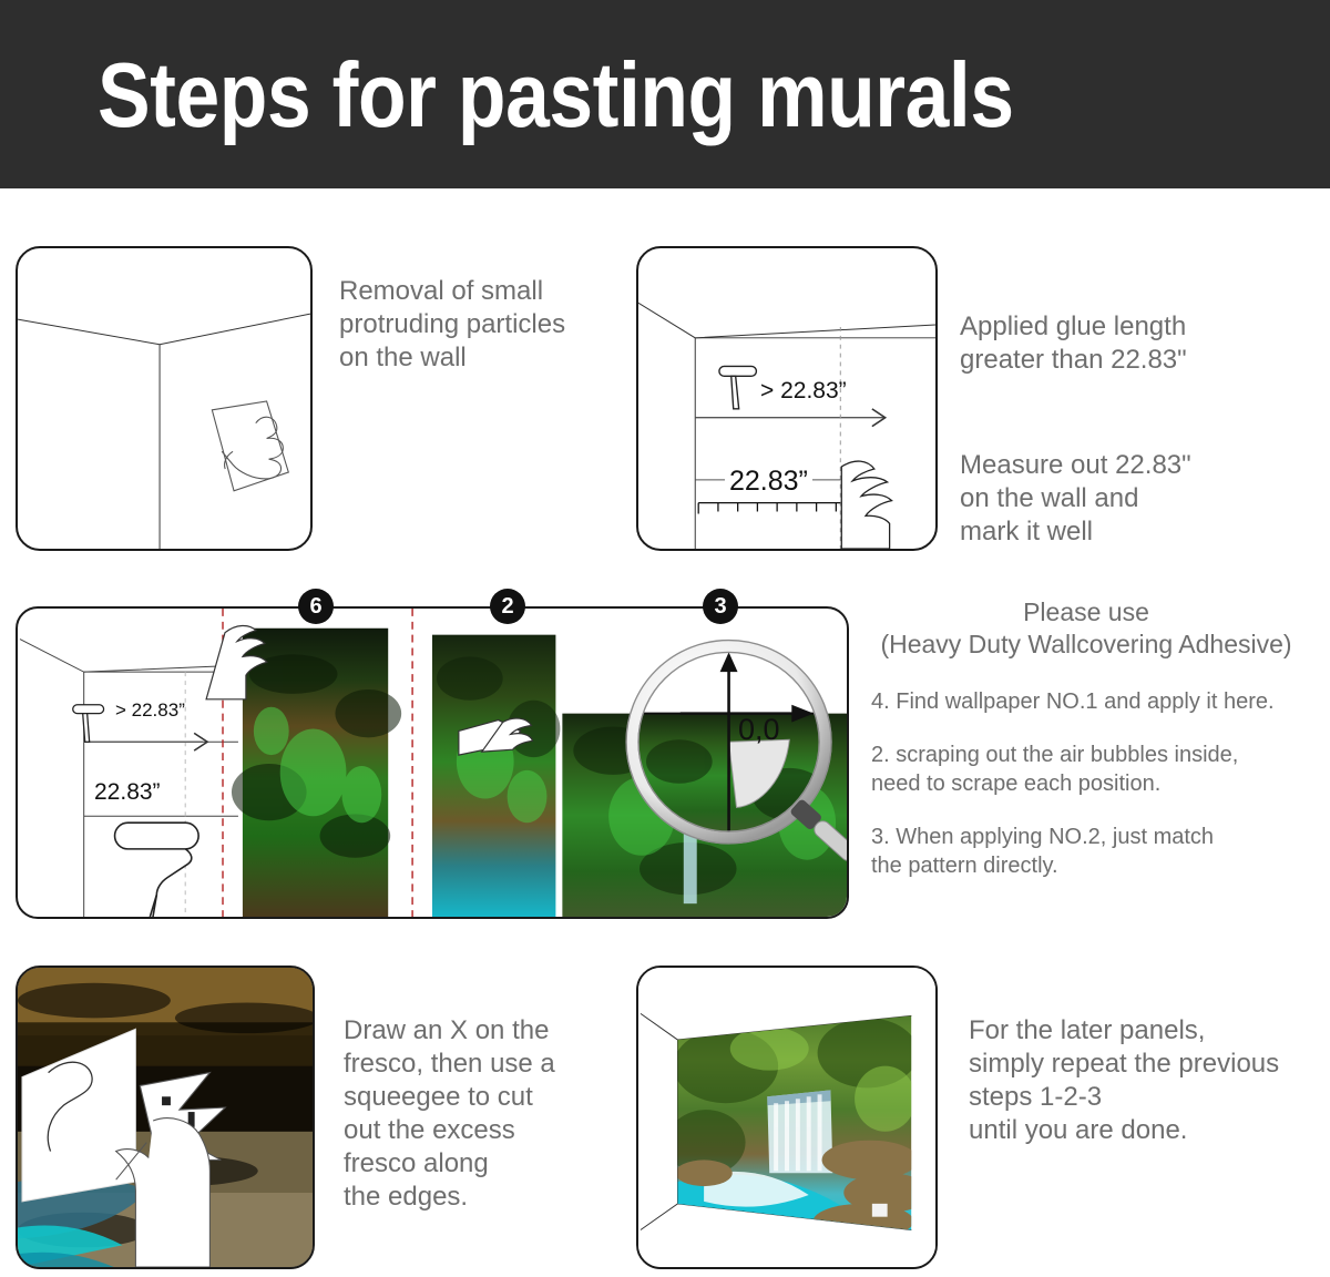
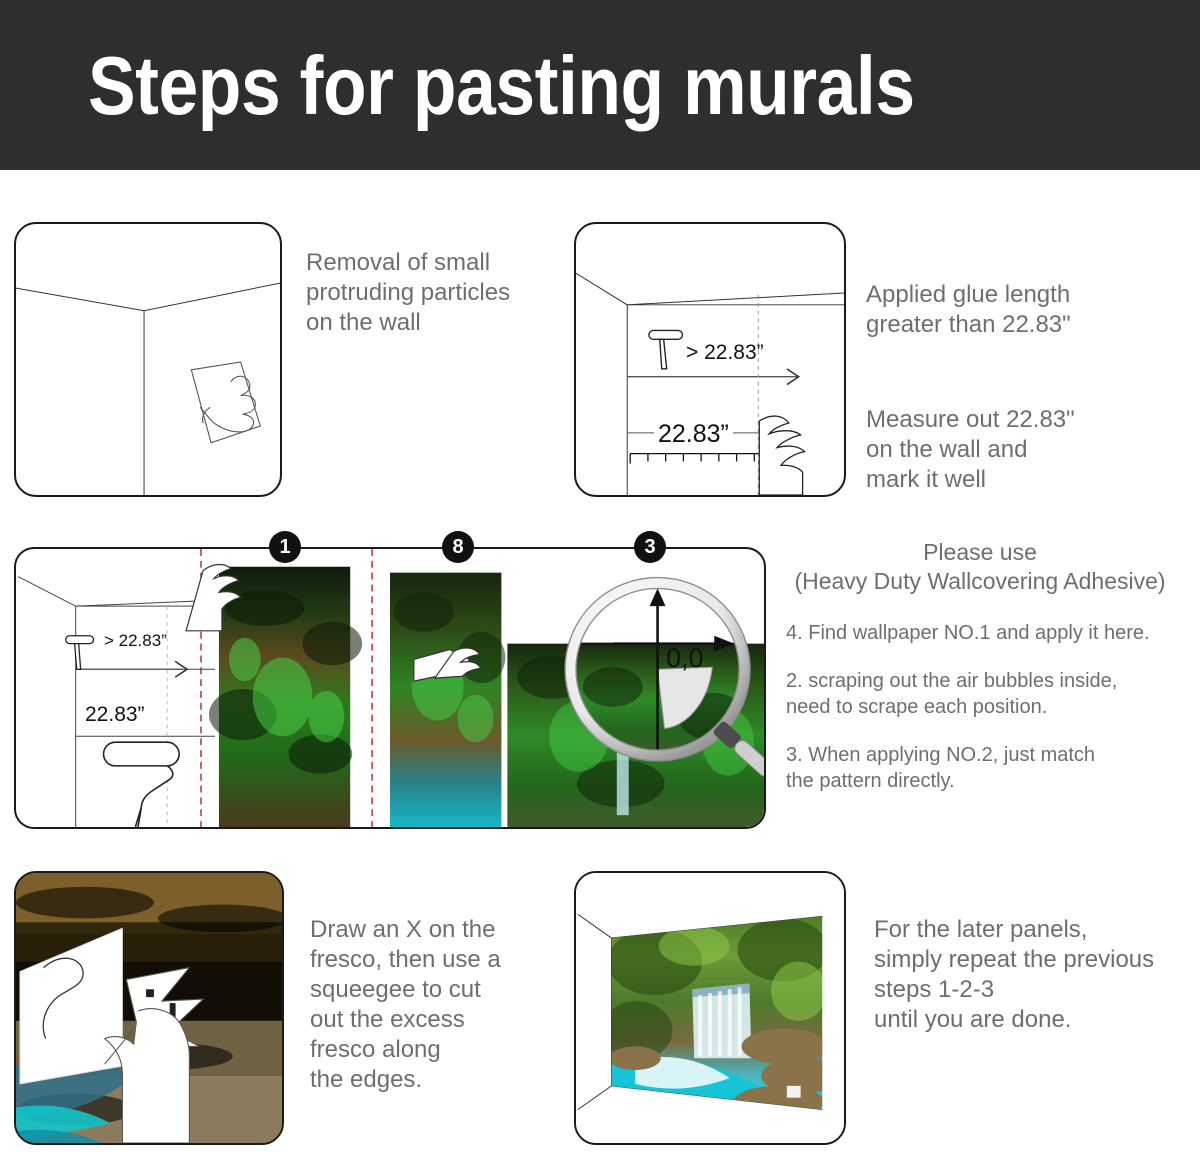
  Steps for pasting murals
  Removal of small
  protruding particles
  on the wall
  > 22.83”
  22.83”
  Applied glue length
  greater than 22.83"
  Measure out 22.83"
  on the wall and
  mark it well
  > 22.83”
  22.83”
  0,0
- 6
+ 1
- 2
+ 8
  3
  Please use
  (Heavy Duty Wallcovering Adhesive)
  4. Find wallpaper NO.1 and apply it here.
  2. scraping out the air bubbles inside,
  need to scrape each position.
  3. When applying NO.2, just match
  the pattern directly.
  Draw an X on the
  fresco, then use a
  squeegee to cut
  out the excess
  fresco along
  the edges.
  For the later panels,
  simply repeat the previous
  steps 1-2-3
  until you are done.
